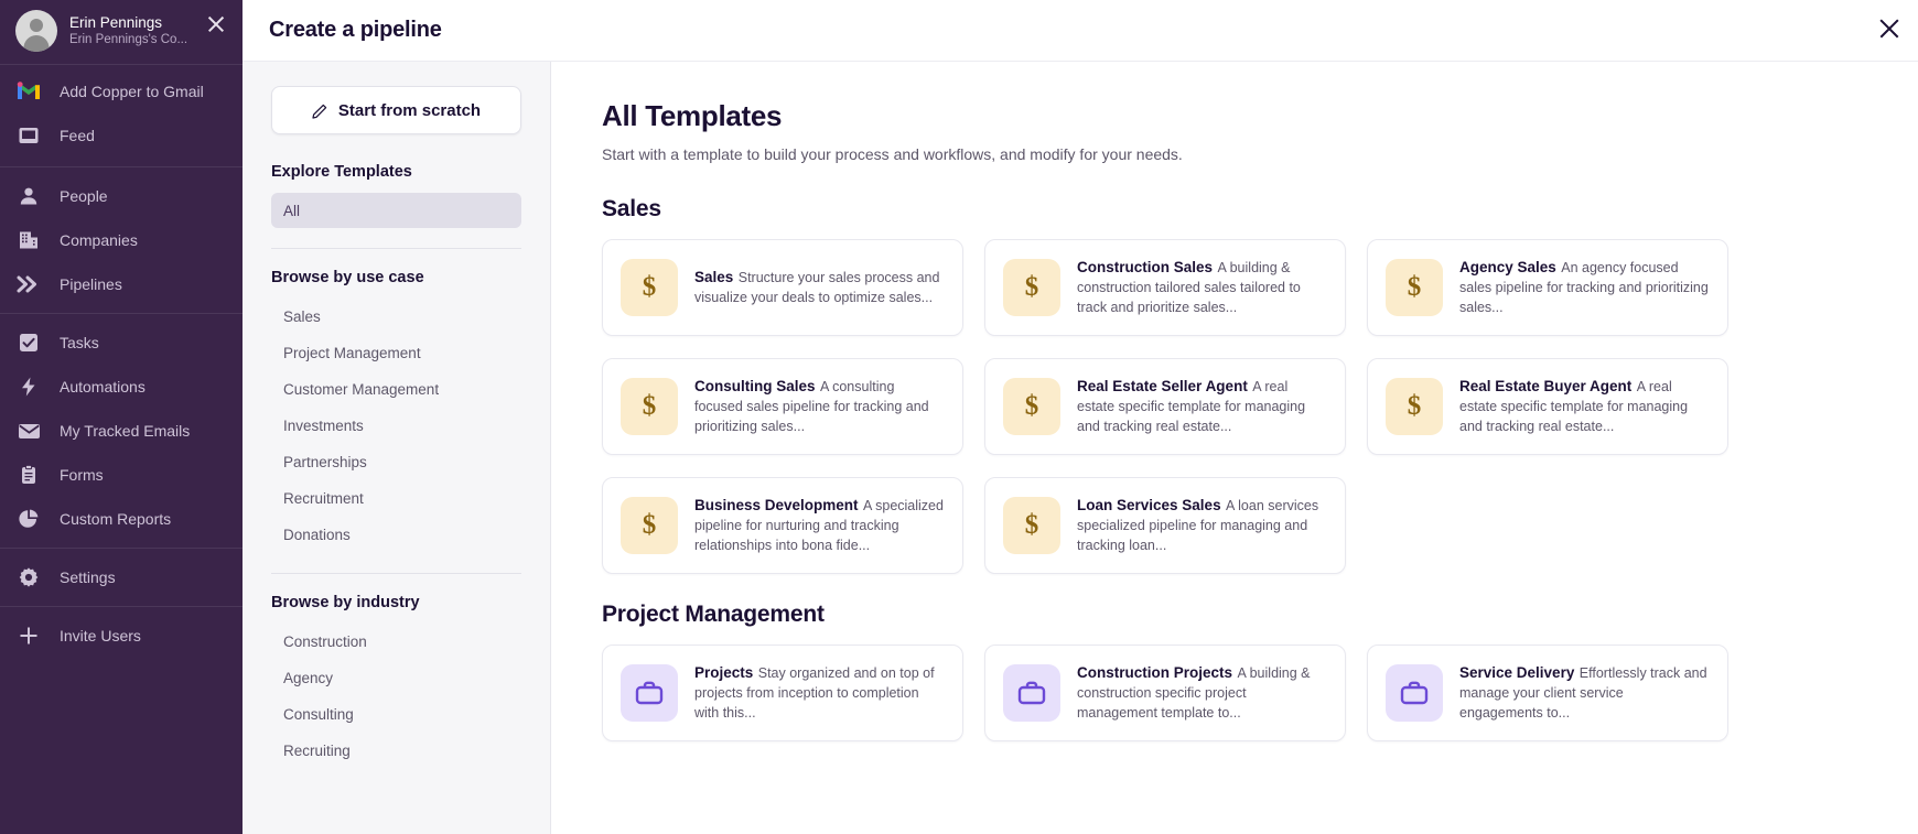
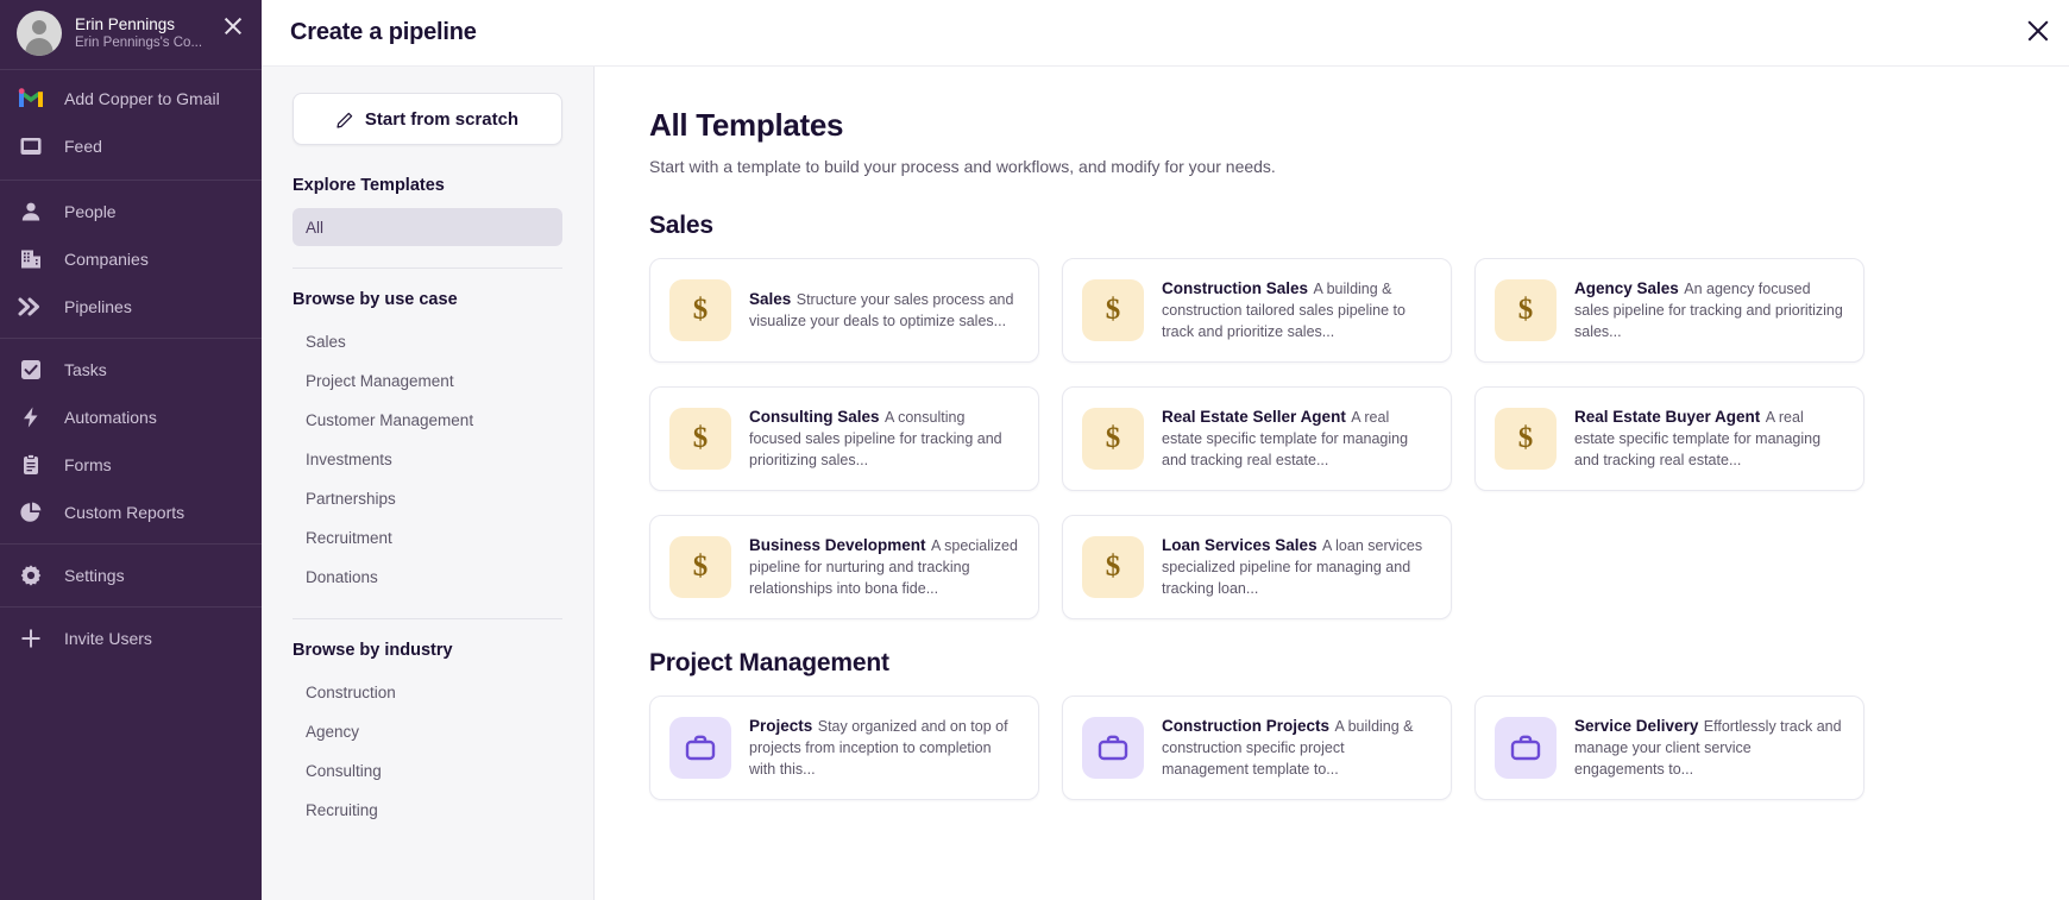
  Erin Pennings
  Erin Pennings's Co...
  Add Copper to Gmail
  Feed
  People
  Companies
  Pipelines
  Tasks
  Automations
- My Tracked Emails
  Forms
  Custom Reports
  Settings
  Invite Users
  Create a pipeline
  Start from scratch
  Explore Templates
  All
  Browse by use case
  Sales
  Project Management
  Customer Management
  Investments
  Partnerships
  Recruitment
  Donations
  Browse by industry
  Construction
  Agency
  Consulting
  Recruiting
  All Templates
  Start with a template to build your process and workflows, and modify for your needs.
  Sales
  $
  Sales Structure your sales process and visualize your deals to optimize sales...
  $
- Construction Sales A building & construction tailored sales tailored to track and prioritize sales...
+ Construction Sales A building & construction tailored sales pipeline to track and prioritize sales...
  $
  Agency Sales An agency focused sales pipeline for tracking and prioritizing sales...
  $
  Consulting Sales A consulting focused sales pipeline for tracking and prioritizing sales...
  $
  Real Estate Seller Agent A real estate specific template for managing and tracking real estate...
  $
  Real Estate Buyer Agent A real estate specific template for managing and tracking real estate...
  $
  Business Development A specialized pipeline for nurturing and tracking relationships into bona fide...
  $
  Loan Services Sales A loan services specialized pipeline for managing and tracking loan...
  Project Management
  Projects Stay organized and on top of projects from inception to completion with this...
  Construction Projects A building & construction specific project management template to...
  Service Delivery Effortlessly track and manage your client service engagements to...
